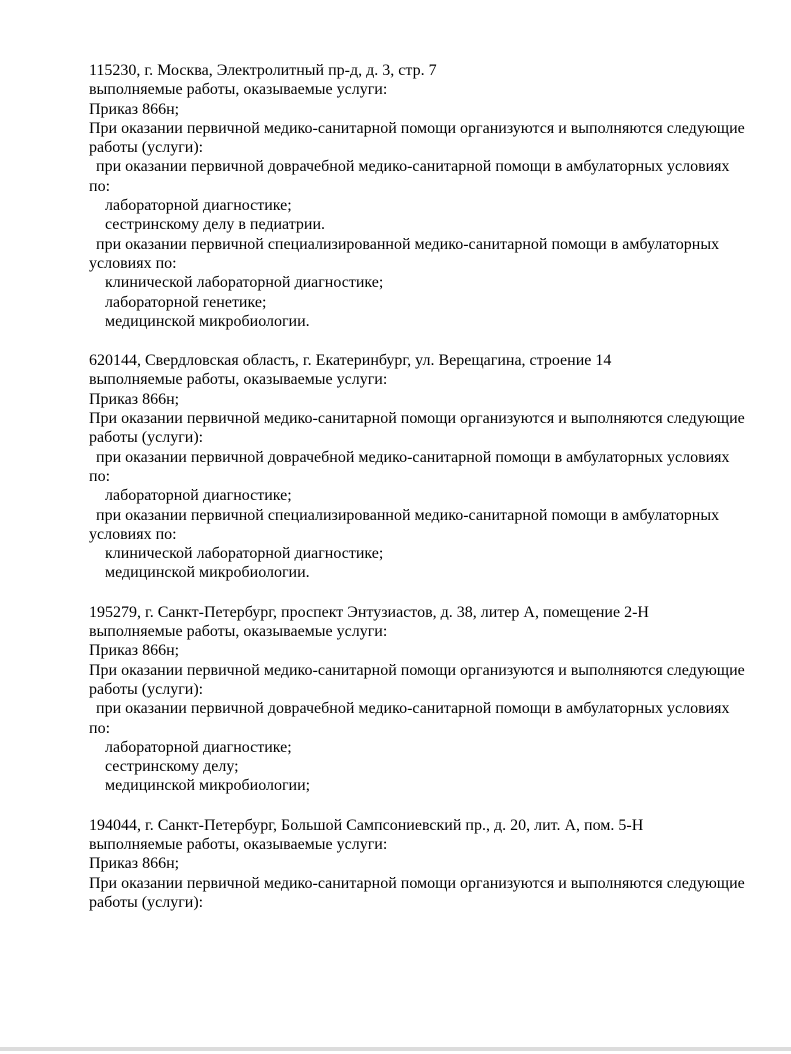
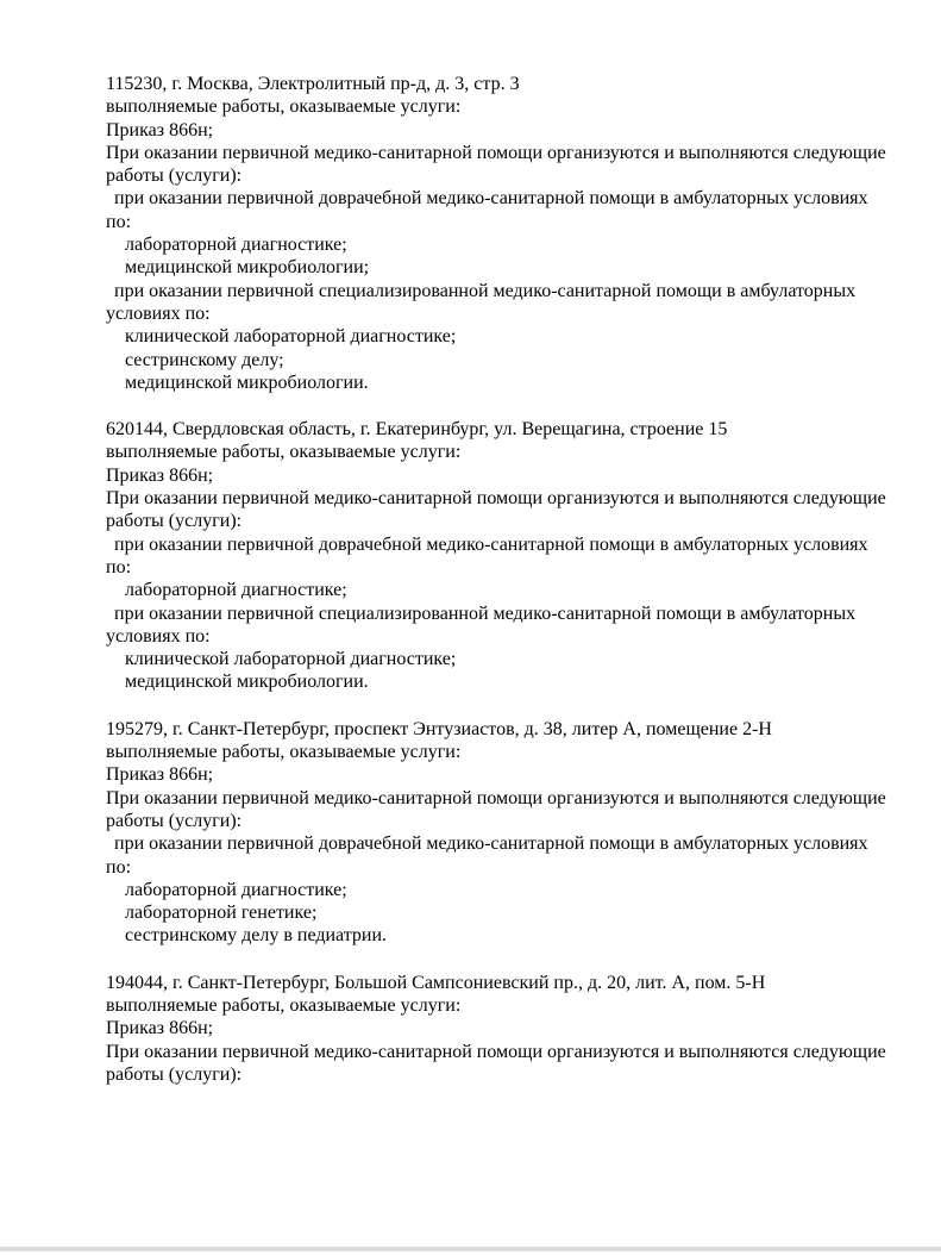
- 115230, г. Москва, Электролитный пр-д, д. 3, стр. 7
+ 115230, г. Москва, Электролитный пр-д, д. 3, стр. 3
  выполняемые работы, оказываемые услуги:
  Приказ 866н;
  При оказании первичной медико-санитарной помощи организуются и выполняются следующие
  работы (услуги):
  при оказании первичной доврачебной медико-санитарной помощи в амбулаторных условиях
  по:
  лабораторной диагностике;
- сестринскому делу в педиатрии.
+ медицинской микробиологии;
  при оказании первичной специализированной медико-санитарной помощи в амбулаторных
  условиях по:
  клинической лабораторной диагностике;
- лабораторной генетике;
+ сестринскому делу;
  медицинской микробиологии.
- 620144, Свердловская область, г. Екатеринбург, ул. Верещагина, строение 14
+ 620144, Свердловская область, г. Екатеринбург, ул. Верещагина, строение 15
  выполняемые работы, оказываемые услуги:
  Приказ 866н;
  При оказании первичной медико-санитарной помощи организуются и выполняются следующие
  работы (услуги):
  при оказании первичной доврачебной медико-санитарной помощи в амбулаторных условиях
  по:
  лабораторной диагностике;
  при оказании первичной специализированной медико-санитарной помощи в амбулаторных
  условиях по:
  клинической лабораторной диагностике;
  медицинской микробиологии.
  195279, г. Санкт-Петербург, проспект Энтузиастов, д. 38, литер А, помещение 2-Н
  выполняемые работы, оказываемые услуги:
  Приказ 866н;
  При оказании первичной медико-санитарной помощи организуются и выполняются следующие
  работы (услуги):
  при оказании первичной доврачебной медико-санитарной помощи в амбулаторных условиях
  по:
  лабораторной диагностике;
- сестринскому делу;
+ лабораторной генетике;
- медицинской микробиологии;
+ сестринскому делу в педиатрии.
  194044, г. Санкт-Петербург, Большой Сампсониевский пр., д. 20, лит. А, пом. 5-Н
  выполняемые работы, оказываемые услуги:
  Приказ 866н;
  При оказании первичной медико-санитарной помощи организуются и выполняются следующие
  работы (услуги):
